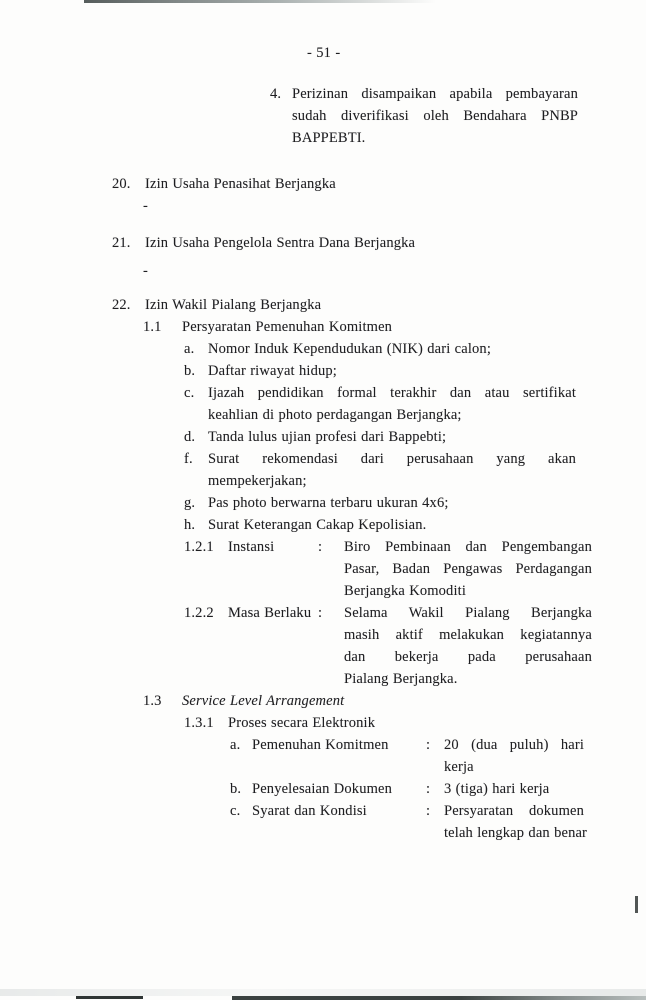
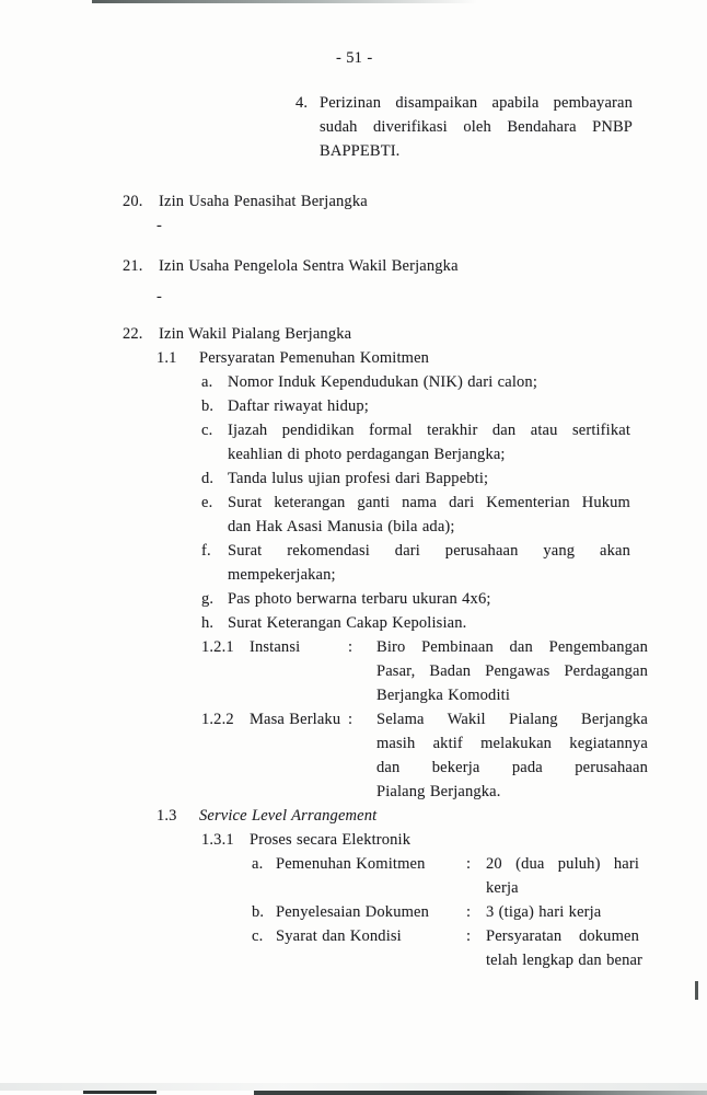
  - 51 -
  4.
  Perizinan disampaikan apabila pembayaran
  sudah diverifikasi oleh Bendahara PNBP
  BAPPEBTI.
  20.
  Izin Usaha Penasihat Berjangka
  -
  21.
- Izin Usaha Pengelola Sentra Dana Berjangka
+ Izin Usaha Pengelola Sentra Wakil Berjangka
  -
  22.
  Izin Wakil Pialang Berjangka
  1.1
  Persyaratan Pemenuhan Komitmen
  a.
  Nomor Induk Kependudukan (NIK) dari calon;
  b.
  Daftar riwayat hidup;
  c.
  Ijazah pendidikan formal terakhir dan atau sertifikat
  keahlian di photo perdagangan Berjangka;
  d.
  Tanda lulus ujian profesi dari Bappebti;
+ e.
+ Surat keterangan ganti nama dari Kementerian Hukum
+ dan Hak Asasi Manusia (bila ada);
  f.
  Surat rekomendasi dari perusahaan yang akan
  mempekerjakan;
  g.
  Pas photo berwarna terbaru ukuran 4x6;
  h.
  Surat Keterangan Cakap Kepolisian.
  1.2.1
  Instansi
  :
  Biro Pembinaan dan Pengembangan
  Pasar, Badan Pengawas Perdagangan
  Berjangka Komoditi
  1.2.2
  Masa Berlaku
  :
  Selama Wakil Pialang Berjangka
  masih aktif melakukan kegiatannya
  dan bekerja pada perusahaan
  Pialang Berjangka.
  1.3
  Service Level Arrangement
  1.3.1
  Proses secara Elektronik
  a.
  Pemenuhan Komitmen
  :
  20 (dua puluh) hari
  kerja
  b.
  Penyelesaian Dokumen
  :
  3 (tiga) hari kerja
  c.
  Syarat dan Kondisi
  :
  Persyaratan dokumen
  telah lengkap dan benar
